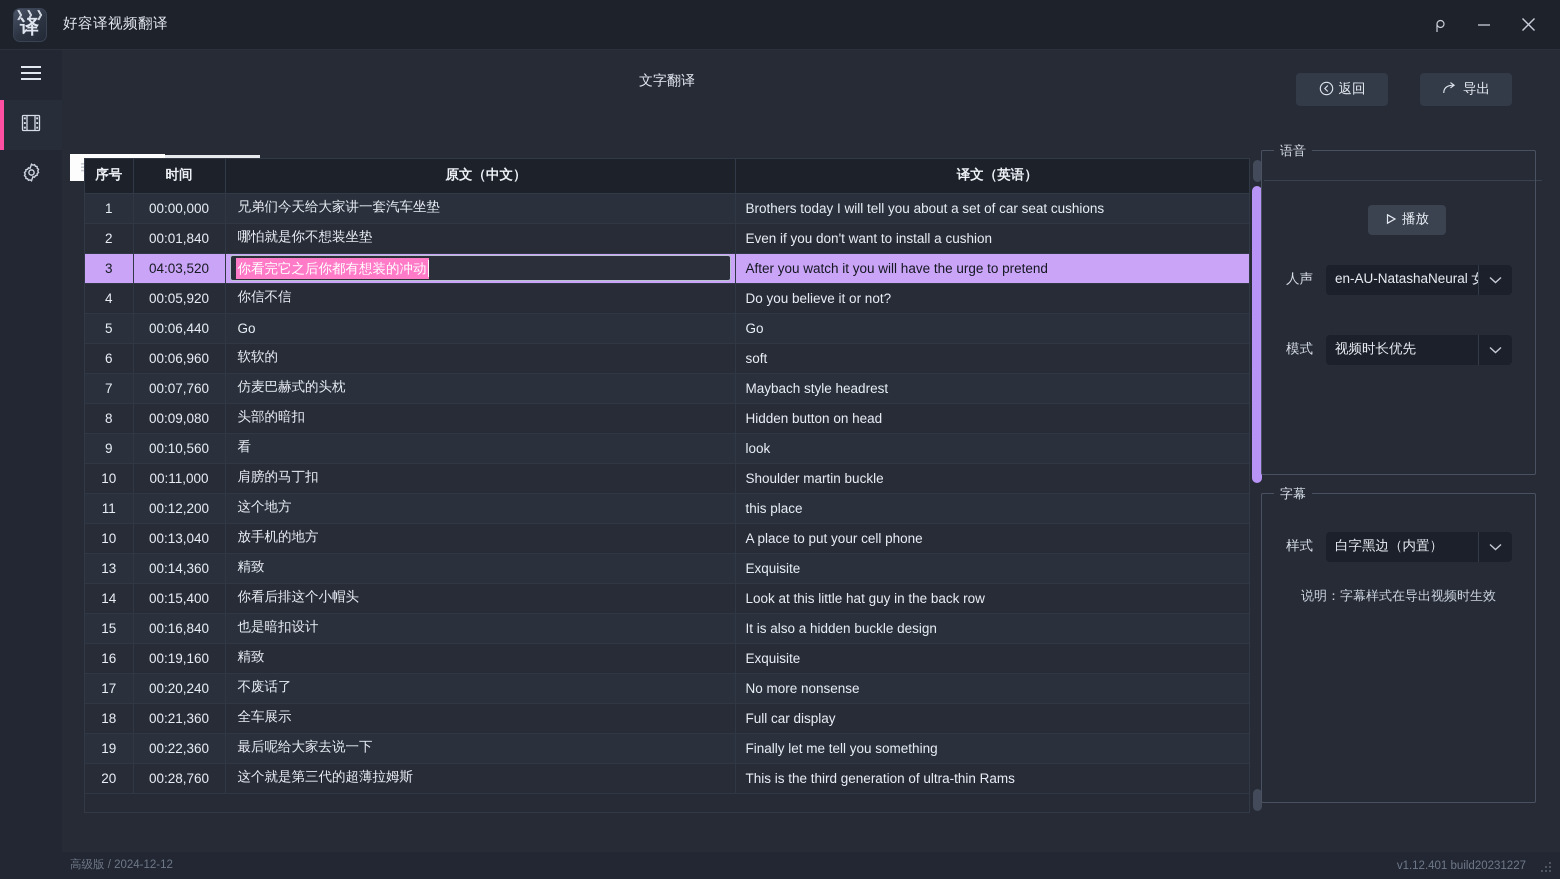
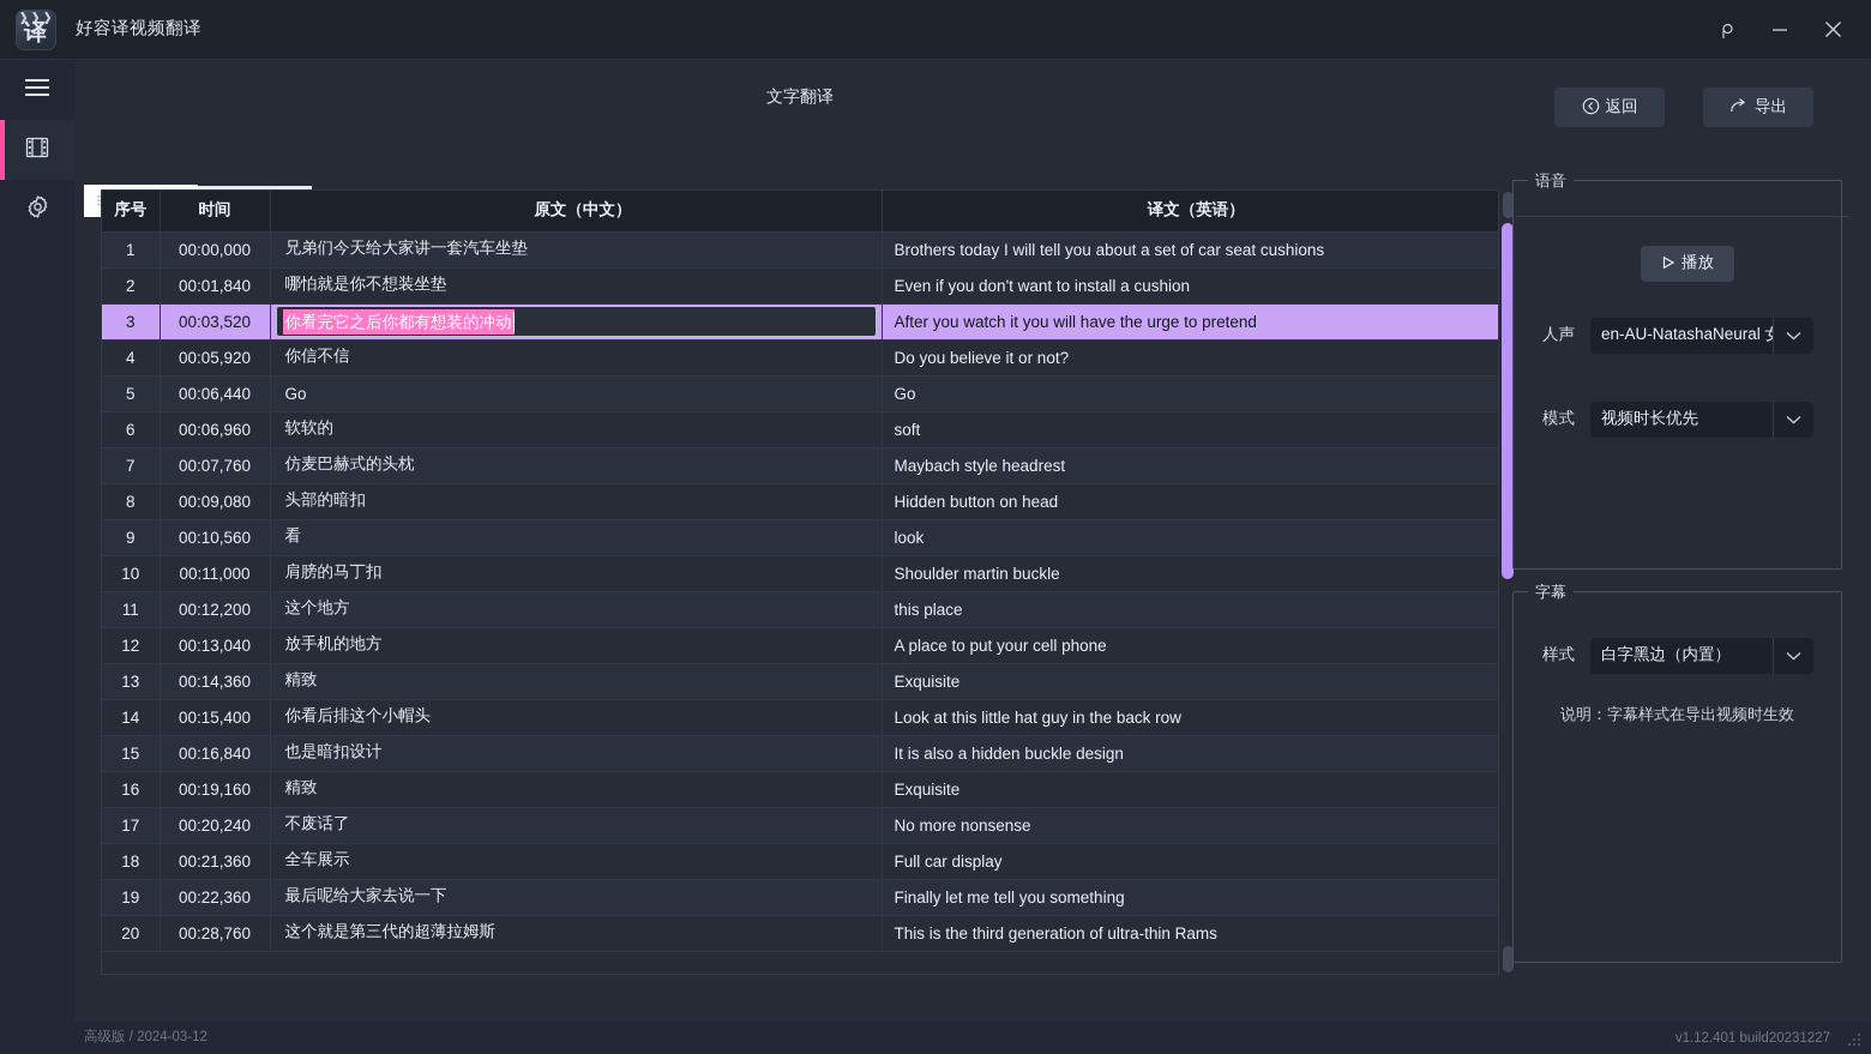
  》》》
  译
  好容译视频翻译
  文字翻译
  返回
  导出
  序号	时间	原文（中文）	译文（英语）
  1	00:00,000	兄弟们今天给大家讲一套汽车坐垫	Brothers today I will tell you about a set of car seat cushions
  2	00:01,840	哪怕就是你不想装坐垫	Even if you don't want to install a cushion
- 3	04:03,520	你看完它之后你都有想装的冲动	After you watch it you will have the urge to pretend
+ 3	00:03,520	你看完它之后你都有想装的冲动	After you watch it you will have the urge to pretend
  4	00:05,920	你信不信	Do you believe it or not?
  5	00:06,440	Go	Go
  6	00:06,960	软软的	soft
  7	00:07,760	仿麦巴赫式的头枕	Maybach style headrest
  8	00:09,080	头部的暗扣	Hidden button on head
  9	00:10,560	看	look
  10	00:11,000	肩膀的马丁扣	Shoulder martin buckle
  11	00:12,200	这个地方	this place
- 10	00:13,040	放手机的地方	A place to put your cell phone
+ 12	00:13,040	放手机的地方	A place to put your cell phone
  13	00:14,360	精致	Exquisite
  14	00:15,400	你看后排这个小帽头	Look at this little hat guy in the back row
  15	00:16,840	也是暗扣设计	It is also a hidden buckle design
  16	00:19,160	精致	Exquisite
  17	00:20,240	不废话了	No more nonsense
  18	00:21,360	全车展示	Full car display
  19	00:22,360	最后呢给大家去说一下	Finally let me tell you something
  20	00:28,760	这个就是第三代的超薄拉姆斯	This is the third generation of ultra-thin Rams
  语音
  播放
  人声
  en-AU-NatashaNeural
  模式
  视频时长优先
  字幕
  样式
  白字黑边（内置）
  说明：字幕样式在导出视频时生效
- 高级版 / 2024-12-12
+ 高级版 / 2024-03-12
  v1.12.401 build20231227
